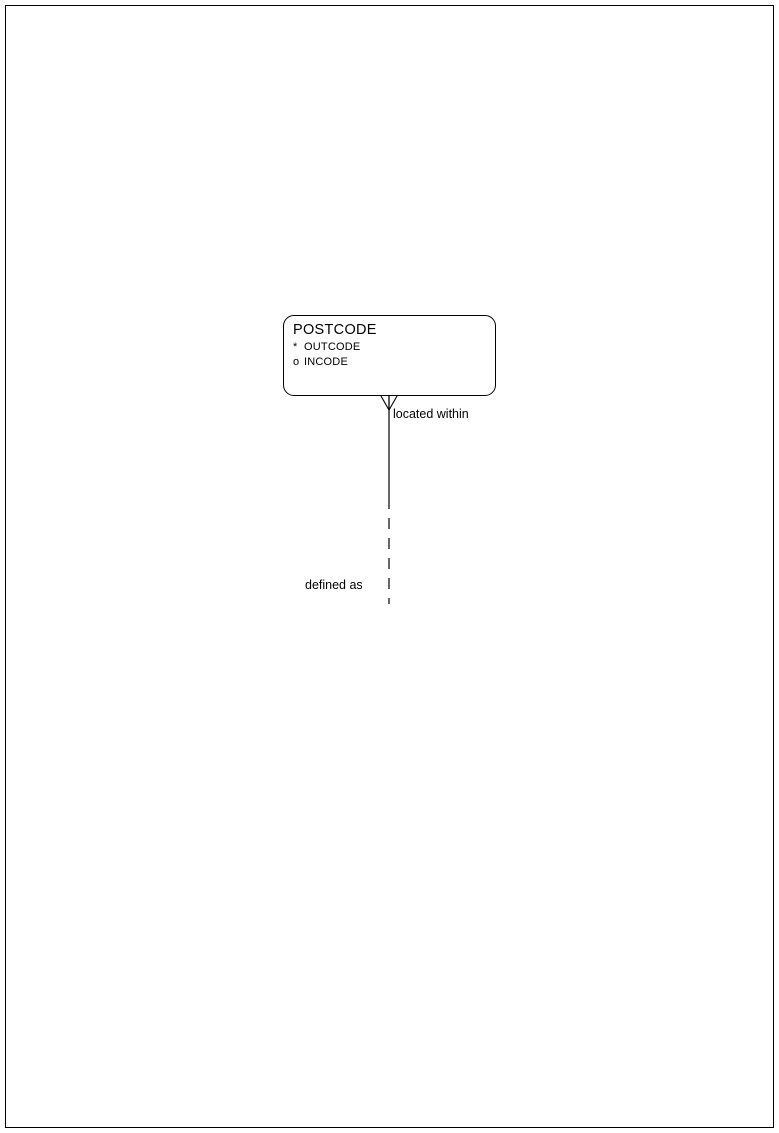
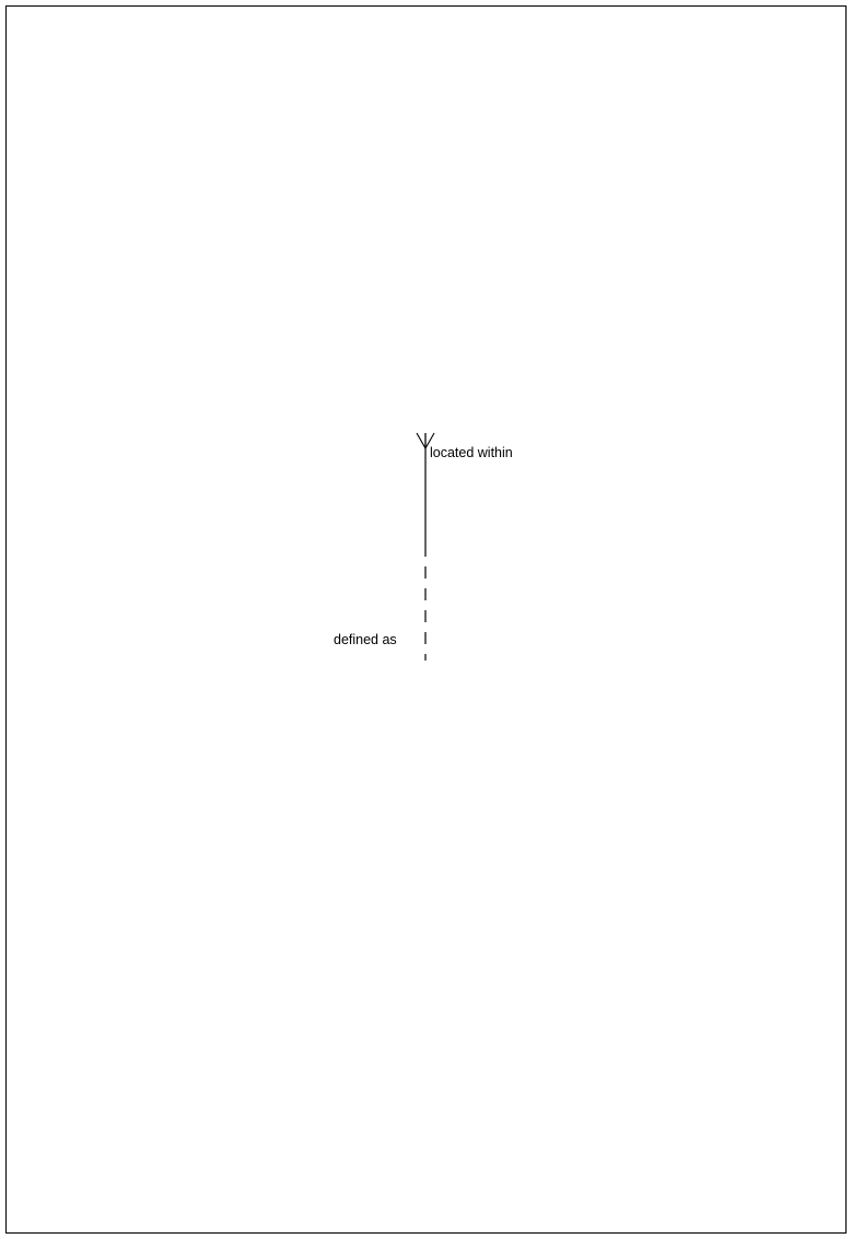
- POSTCODE
- * OUTCODE
- o INCODE
  located within
  defined as
